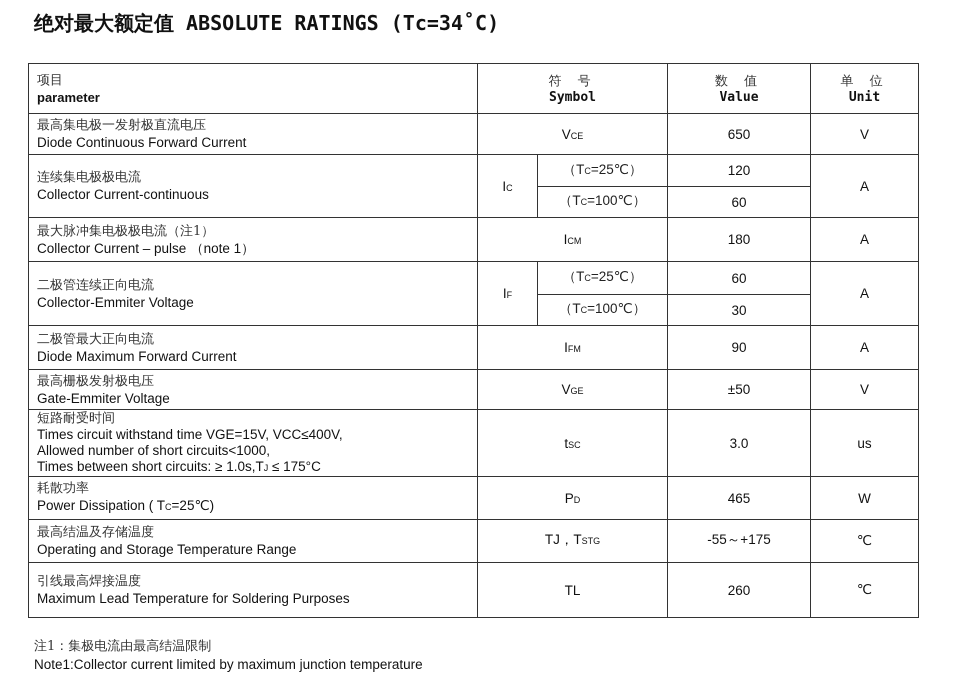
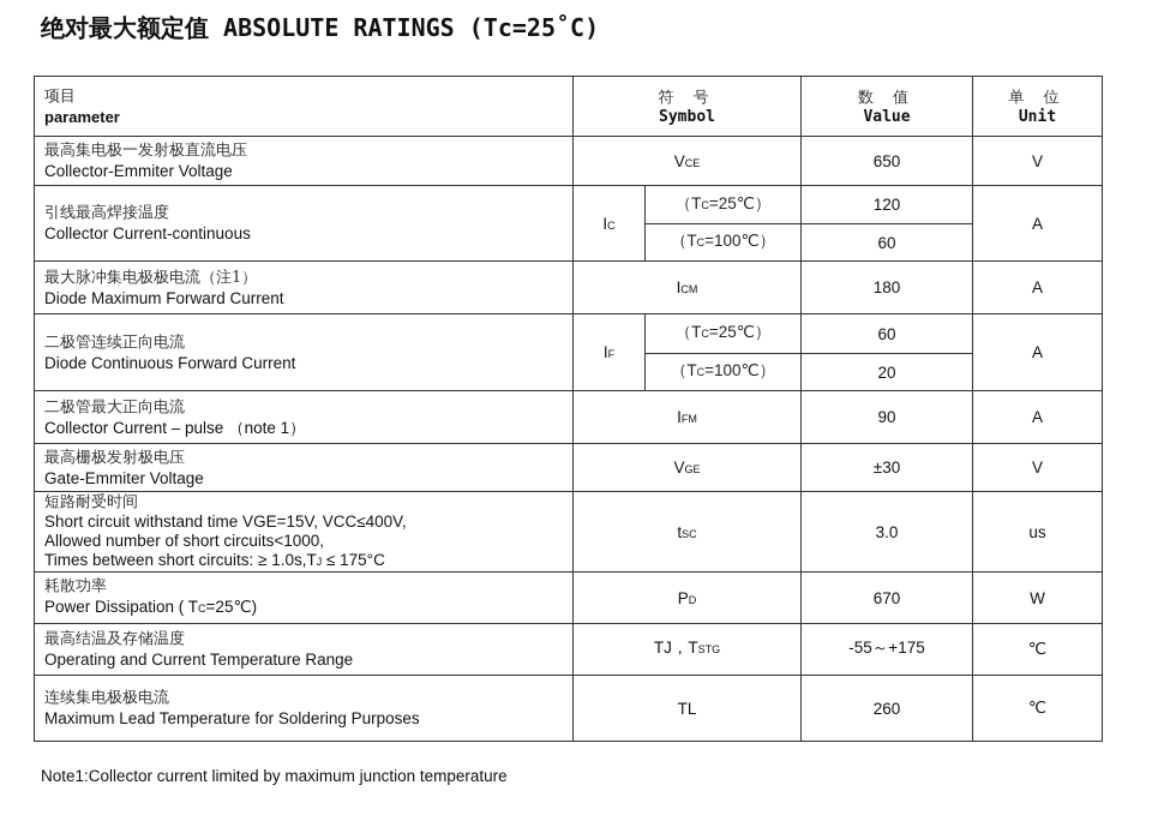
- 绝对最大额定值 ABSOLUTE RATINGS (Tc=34˚C)
+ 绝对最大额定值 ABSOLUTE RATINGS (Tc=25˚C)
  项目 parameter	符 号 Symbol	数 值 Value	单 位 Unit
- 最高集电极一发射极直流电压 Diode Continuous Forward Current	VCE	650	V
+ 最高集电极一发射极直流电压 Collector-Emmiter Voltage	VCE	650	V
- 连续集电极极电流 Collector Current-continuous	IC	（TC=25℃）	120	A
+ 引线最高焊接温度 Collector Current-continuous	IC	（TC=25℃）	120	A
  （TC=100℃）	60
- 最大脉冲集电极极电流（注1） Collector Current – pulse （note 1）	ICM	180	A
+ 最大脉冲集电极极电流（注1） Diode Maximum Forward Current	ICM	180	A
- 二极管连续正向电流 Collector-Emmiter Voltage	IF	（TC=25℃）	60	A
+ 二极管连续正向电流 Diode Continuous Forward Current	IF	（TC=25℃）	60	A
- （TC=100℃）	30
+ （TC=100℃）	20
- 二极管最大正向电流 Diode Maximum Forward Current	IFM	90	A
+ 二极管最大正向电流 Collector Current – pulse （note 1）	IFM	90	A
- 最高栅极发射极电压 Gate-Emmiter Voltage	VGE	±50	V
+ 最高栅极发射极电压 Gate-Emmiter Voltage	VGE	±30	V
- 短路耐受时间 Times circuit withstand time VGE=15V, VCC≤400V, Allowed number of short circuits<1000, Times between short circuits: ≥ 1.0s,TJ ≤ 175°C	tSC	3.0	us
+ 短路耐受时间 Short circuit withstand time VGE=15V, VCC≤400V, Allowed number of short circuits<1000, Times between short circuits: ≥ 1.0s,TJ ≤ 175°C	tSC	3.0	us
- 耗散功率 Power Dissipation ( TC=25℃)	PD	465	W
+ 耗散功率 Power Dissipation ( TC=25℃)	PD	670	W
- 最高结温及存储温度 Operating and Storage Temperature Range	TJ，TSTG	-55～+175	℃
+ 最高结温及存储温度 Operating and Current Temperature Range	TJ，TSTG	-55～+175	℃
- 引线最高焊接温度 Maximum Lead Temperature for Soldering Purposes	TL	260	℃
+ 连续集电极极电流 Maximum Lead Temperature for Soldering Purposes	TL	260	℃
- 注1：集极电流由最高结温限制
  Note1:Collector current limited by maximum junction temperature
